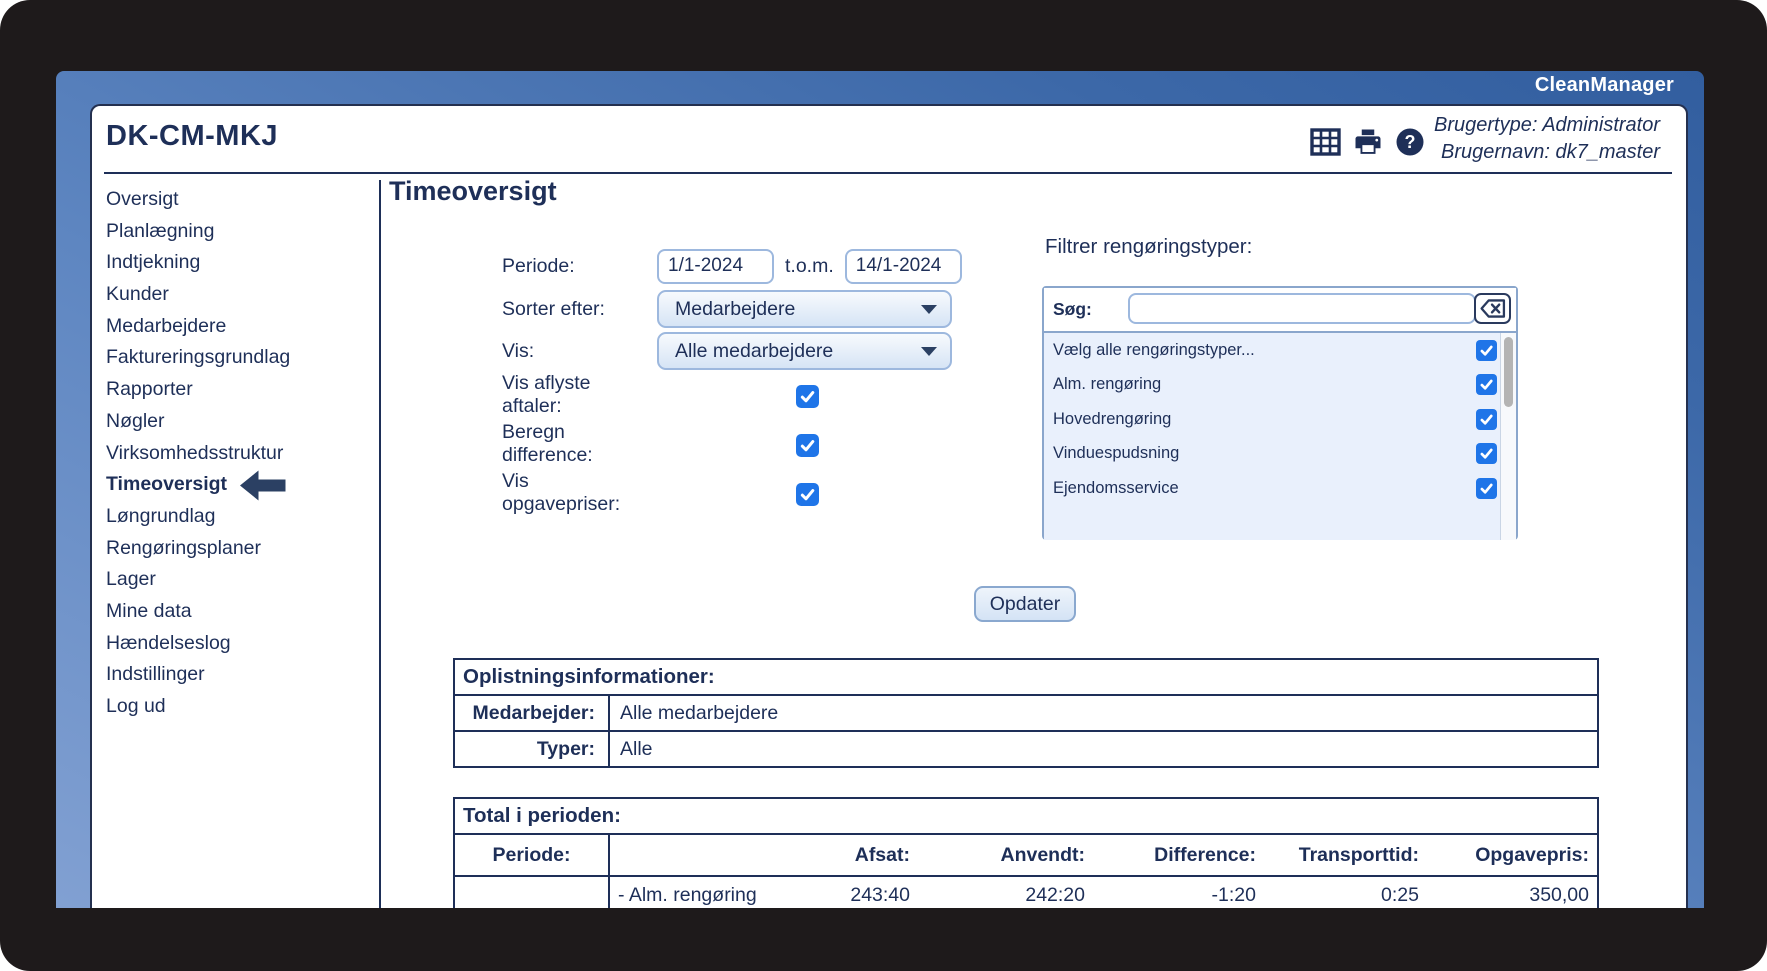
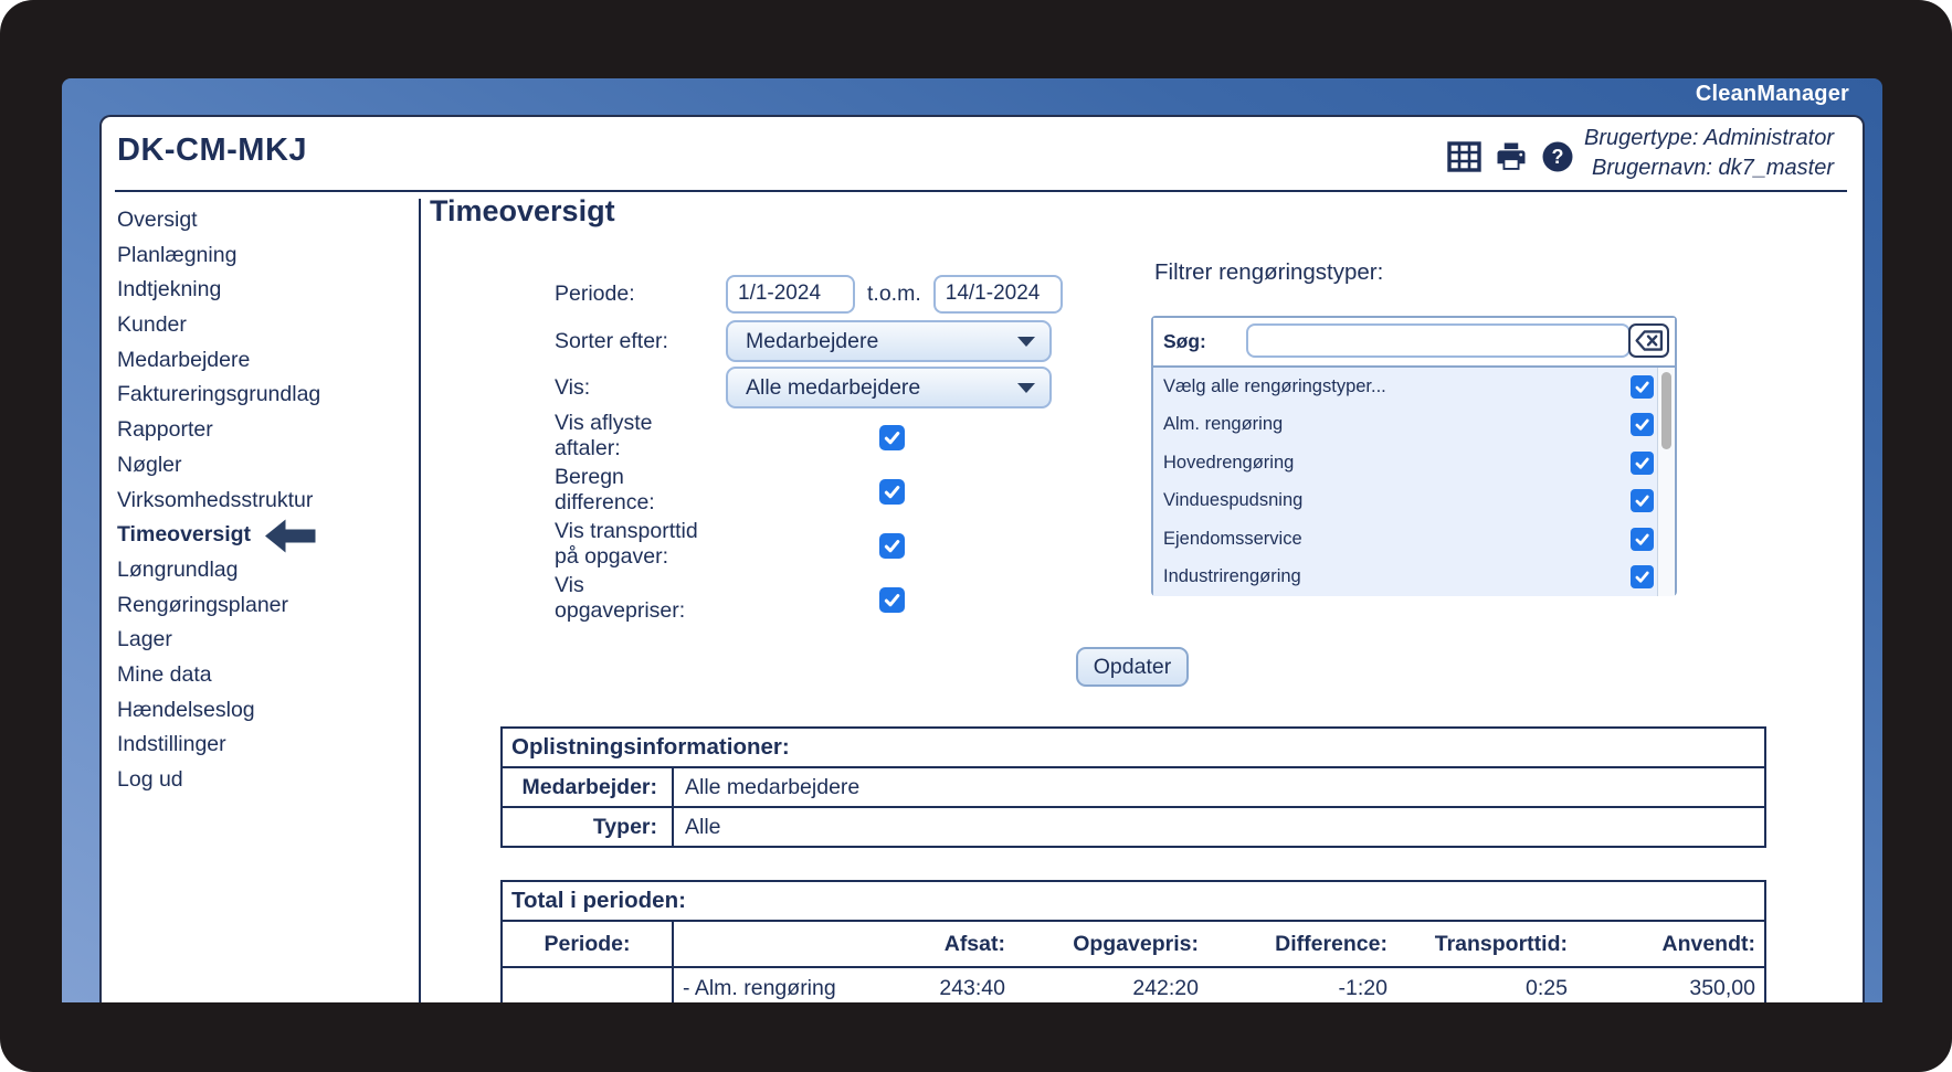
  CleanManager
  DK-CM-MKJ
  ?
  Brugertype: Administrator
  Brugernavn: dk7_master
  Oversigt
  Planlægning
  Indtjekning
  Kunder
  Medarbejdere
  Faktureringsgrundlag
  Rapporter
  Nøgler
  Virksomhedsstruktur
  Timeoversigt
  Løngrundlag
  Rengøringsplaner
  Lager
  Mine data
  Hændelseslog
  Indstillinger
  Log ud
  Timeoversigt
  Periode:
  1/1-2024
  t.o.m.
  14/1-2024
  Sorter efter:
  Medarbejdere
  Vis:
  Alle medarbejdere
  Vis aflyste
  aftaler:
  Beregn
  difference:
+ Vis transporttid
+ på opgaver:
  Vis
  opgavepriser:
  Filtrer rengøringstyper:
  Søg:
  Vælg alle rengøringstyper...
  Alm. rengøring
  Hovedrengøring
  Vinduespudsning
  Ejendomsservice
+ Industrirengøring
  Opdater
  Oplistningsinformationer:
  Medarbejder:
  Alle medarbejdere
  Typer:
  Alle
  Total i perioden:
  Periode:
  Afsat:
- Anvendt:
+ Opgavepris:
  Difference:
  Transporttid:
- Opgavepris:
+ Anvendt:
  - Alm. rengøring
  243:40
  242:20
  -1:20
  0:25
  350,00
